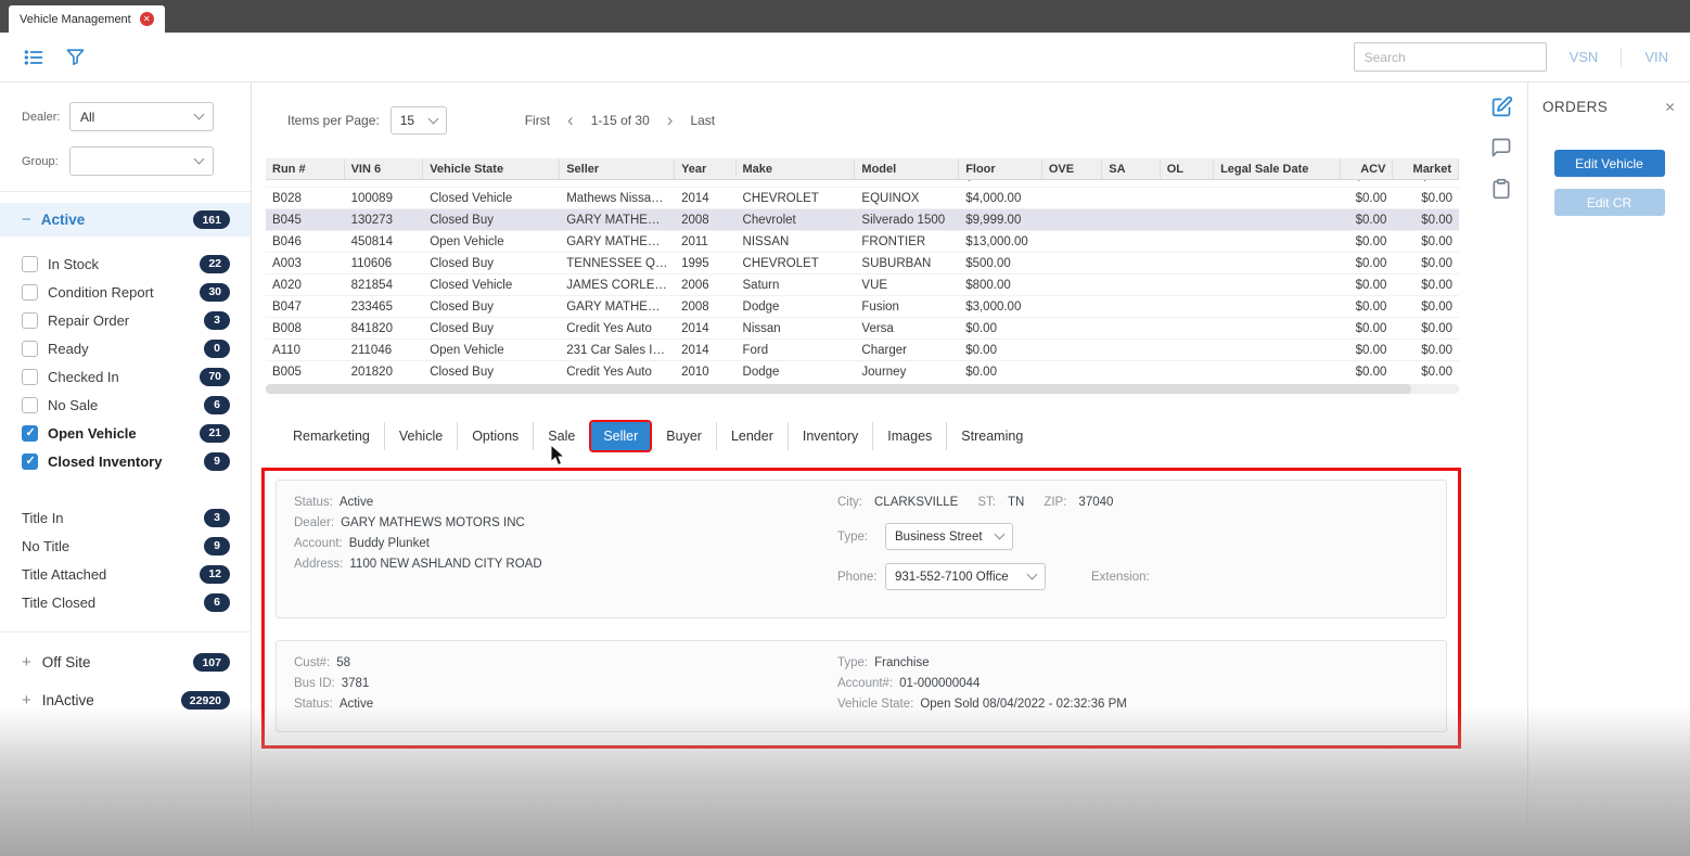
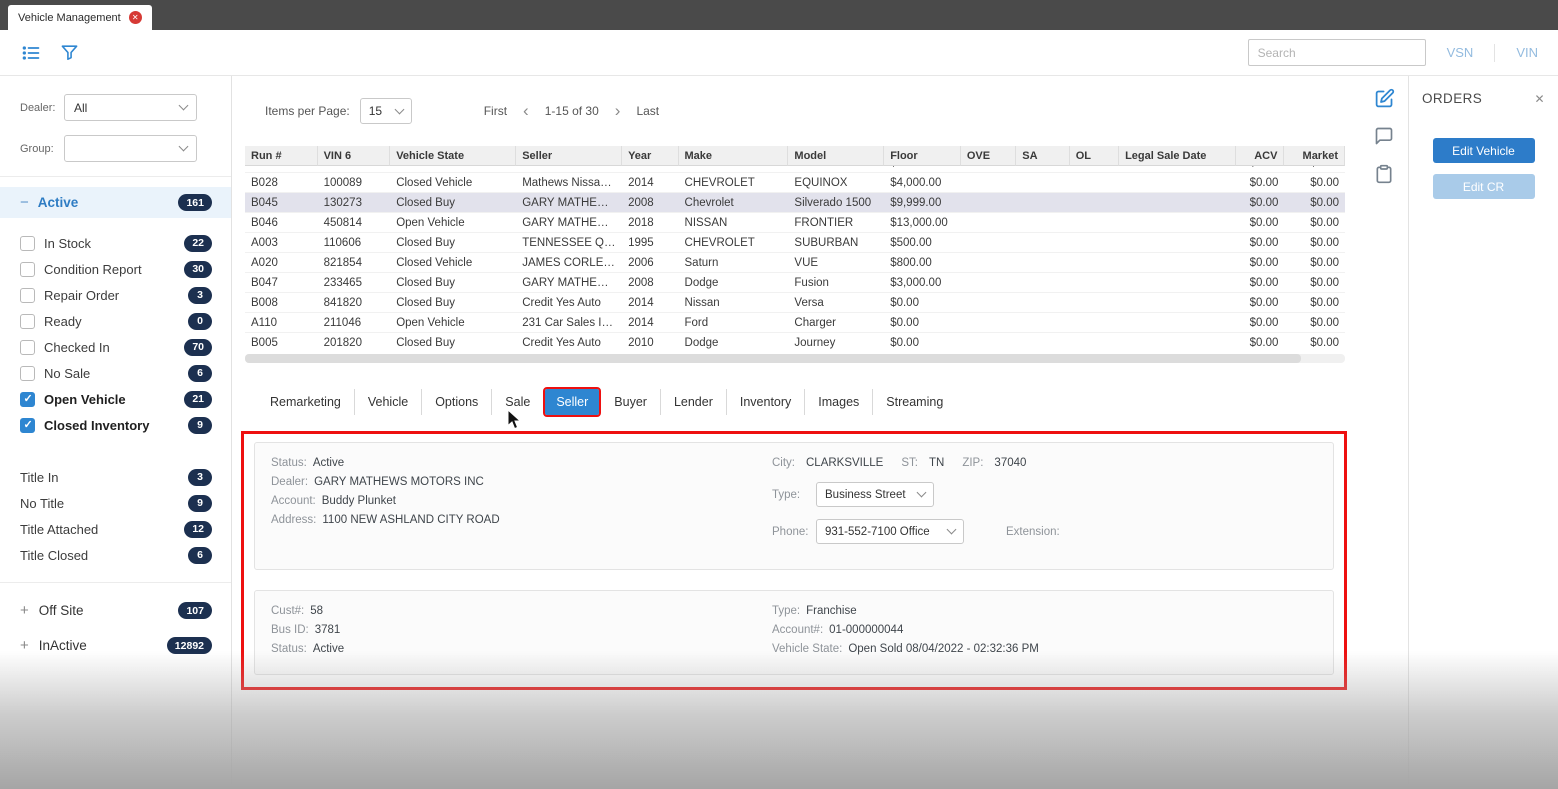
  Vehicle Management
  Search
  VSN
  VIN
  Dealer:
  All
  Group:
  −
  Active
  161
  In Stock
  22
  Condition Report
  30
  Repair Order
  3
  Ready
  0
  Checked In
  70
  No Sale
  6
  Open Vehicle
  21
  Closed Inventory
  9
  Title In
  3
  No Title
  9
  Title Attached
  12
  Title Closed
  6
  +
  Off Site
  107
  +
  InActive
- 22920
+ 12892
  Items per Page:
  15
  First
  1-15 of 30
  Last
  Run #	VIN 6	Vehicle State	Seller	Year	Make	Model	Floor	OVE	SA	OL	Legal Sale Date	ACV	Market
  B028	100089	Closed Vehicle	Mathews Nissan In	2014	CHEVROLET	EQUINOX	$4,000.00					$0.00	$0.00
  B045	130273	Closed Buy	GARY MATHEWS .	2008	Chevrolet	Silverado 1500	$9,999.00					$0.00	$0.00
- B046	450814	Open Vehicle	GARY MATHEWS .	2011	NISSAN	FRONTIER	$13,000.00					$0.00	$0.00
+ B046	450814	Open Vehicle	GARY MATHEWS .	2018	NISSAN	FRONTIER	$13,000.00					$0.00	$0.00
  A003	110606	Closed Buy	TENNESSEE QUIC	1995	CHEVROLET	SUBURBAN	$500.00					$0.00	$0.00
  A020	821854	Closed Vehicle	JAMES CORLEW C	2006	Saturn	VUE	$800.00					$0.00	$0.00
  B047	233465	Closed Buy	GARY MATHEWS .	2008	Dodge	Fusion	$3,000.00					$0.00	$0.00
  B008	841820	Closed Buy	Credit Yes Auto	2014	Nissan	Versa	$0.00					$0.00	$0.00
  A110	211046	Open Vehicle	231 Car Sales Inc.	2014	Ford	Charger	$0.00					$0.00	$0.00
  B005	201820	Closed Buy	Credit Yes Auto	2010	Dodge	Journey	$0.00					$0.00	$0.00
  Remarketing
  Vehicle
  Options
  Sale
  Seller
  Buyer
  Lender
  Inventory
  Images
  Streaming
  Status: Active
  Dealer: GARY MATHEWS MOTORS INC
  Account: Buddy Plunket
  Address: 1100 NEW ASHLAND CITY ROAD
  City:
  CLARKSVILLE
  ST:
  TN
  ZIP:
  37040
  Type:
  Business Street
  Phone:
  931-552-7100 Office
  Extension:
  Cust#: 58
  Bus ID: 3781
  Status: Active
  Type: Franchise
  Account#: 01-000000044
  Vehicle State: Open Sold 08/04/2022 - 02:32:36 PM
  ORDERS
  Edit Vehicle
  Edit CR
